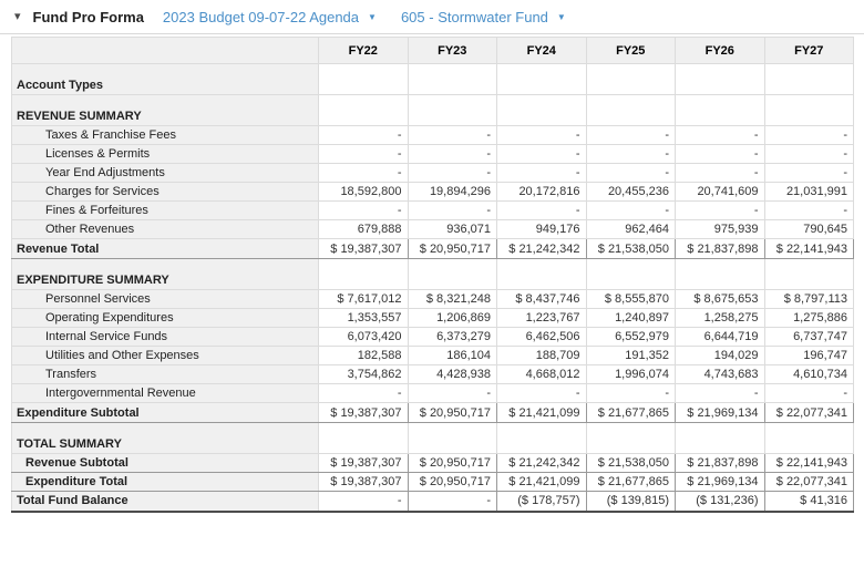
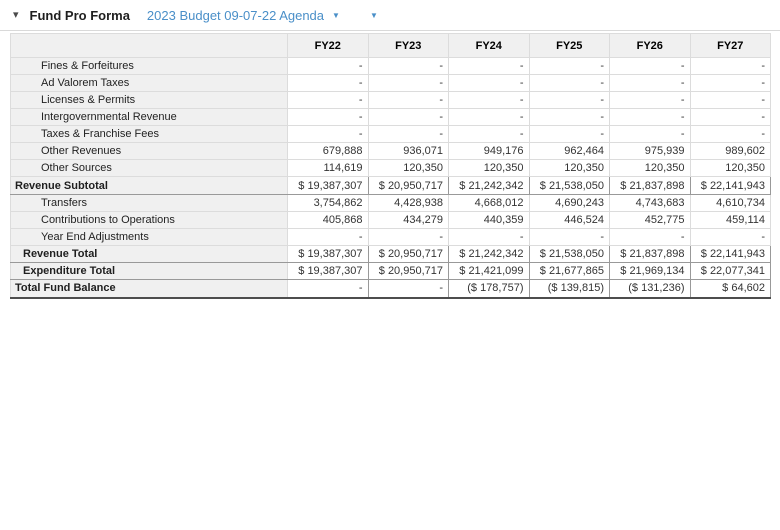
  ▾
  Fund Pro Forma
  2023 Budget 09-07-22 Agenda
  ▼
- 605 - Stormwater Fund
  ▼
  	FY22	FY23	FY24	FY25	FY26	FY27
- Account Types
- REVENUE SUMMARY
- Taxes & Franchise Fees	-	-	-	-	-	-
+ Fines & Forfeitures	-	-	-	-	-	-
+ Ad Valorem Taxes	-	-	-	-	-	-
  Licenses & Permits	-	-	-	-	-	-
- Year End Adjustments	-	-	-	-	-	-
+ Intergovernmental Revenue	-	-	-	-	-	-
- Charges for Services	18,592,800	19,894,296	20,172,816	20,455,236	20,741,609	21,031,991
- Fines & Forfeitures	-	-	-	-	-	-
+ Taxes & Franchise Fees	-	-	-	-	-	-
- Other Revenues	679,888	936,071	949,176	962,464	975,939	790,645
+ Other Revenues	679,888	936,071	949,176	962,464	975,939	989,602
+ Other Sources	114,619	120,350	120,350	120,350	120,350	120,350
- Revenue Total	$ 19,387,307	$ 20,950,717	$ 21,242,342	$ 21,538,050	$ 21,837,898	$ 22,141,943
+ Revenue Subtotal	$ 19,387,307	$ 20,950,717	$ 21,242,342	$ 21,538,050	$ 21,837,898	$ 22,141,943
- EXPENDITURE SUMMARY
- Personnel Services	$ 7,617,012	$ 8,321,248	$ 8,437,746	$ 8,555,870	$ 8,675,653	$ 8,797,113
- Operating Expenditures	1,353,557	1,206,869	1,223,767	1,240,897	1,258,275	1,275,886
- Internal Service Funds	6,073,420	6,373,279	6,462,506	6,552,979	6,644,719	6,737,747
- Utilities and Other Expenses	182,588	186,104	188,709	191,352	194,029	196,747
- Transfers	3,754,862	4,428,938	4,668,012	1,996,074	4,743,683	4,610,734
+ Transfers	3,754,862	4,428,938	4,668,012	4,690,243	4,743,683	4,610,734
+ Contributions to Operations	405,868	434,279	440,359	446,524	452,775	459,114
- Intergovernmental Revenue	-	-	-	-	-	-
+ Year End Adjustments	-	-	-	-	-	-
- Expenditure Subtotal	$ 19,387,307	$ 20,950,717	$ 21,421,099	$ 21,677,865	$ 21,969,134	$ 22,077,341
- TOTAL SUMMARY
- Revenue Subtotal	$ 19,387,307	$ 20,950,717	$ 21,242,342	$ 21,538,050	$ 21,837,898	$ 22,141,943
+ Revenue Total	$ 19,387,307	$ 20,950,717	$ 21,242,342	$ 21,538,050	$ 21,837,898	$ 22,141,943
  Expenditure Total	$ 19,387,307	$ 20,950,717	$ 21,421,099	$ 21,677,865	$ 21,969,134	$ 22,077,341
- Total Fund Balance	-	-	($ 178,757)	($ 139,815)	($ 131,236)	$ 41,316
+ Total Fund Balance	-	-	($ 178,757)	($ 139,815)	($ 131,236)	$ 64,602
